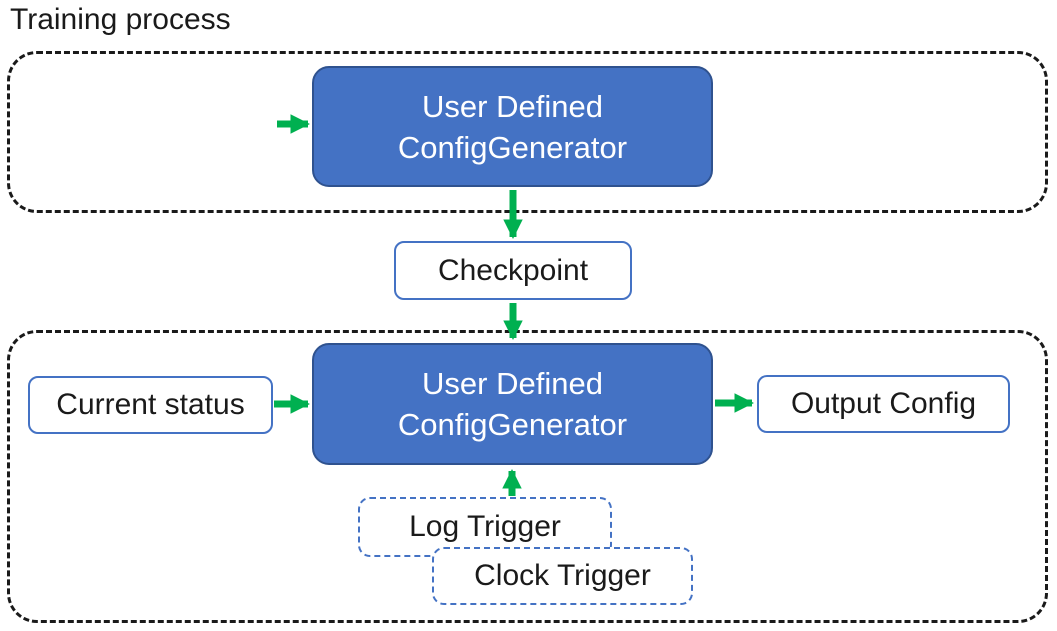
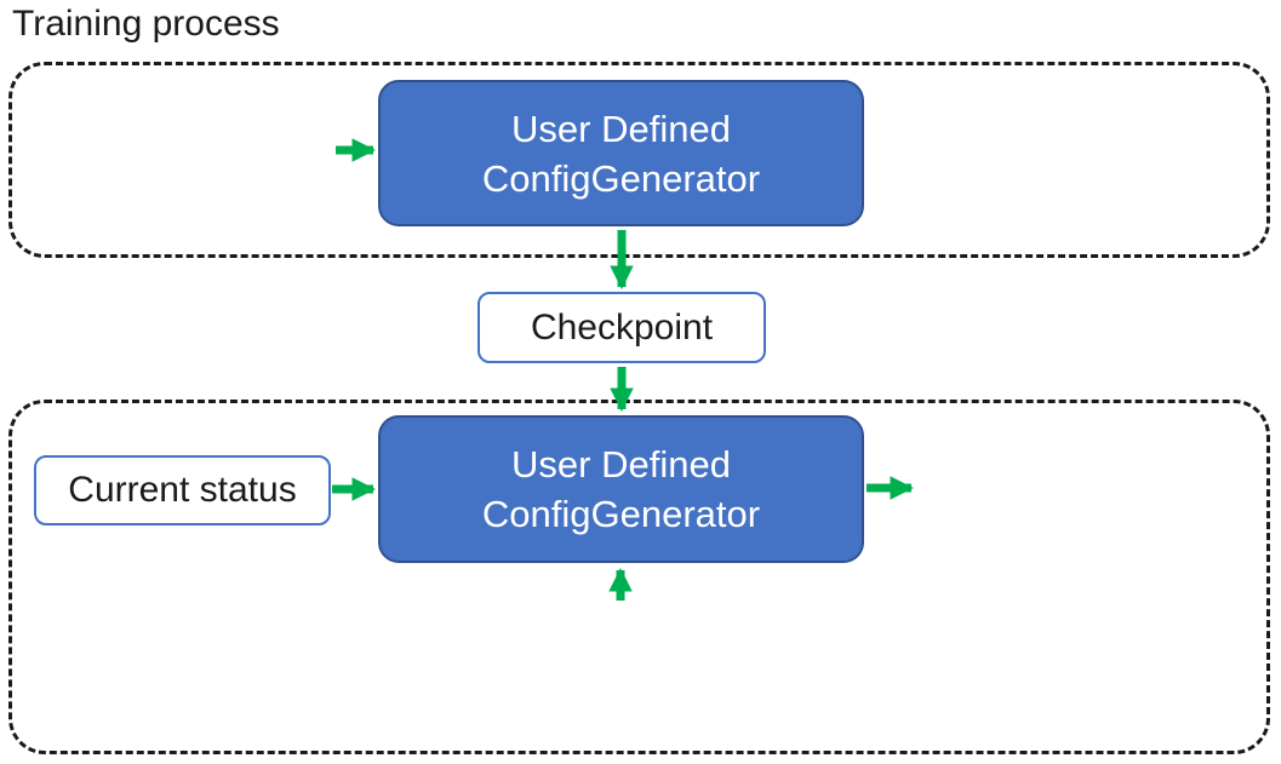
  Training process
  User Defined
  ConfigGenerator
  Checkpoint
  Current status
  User Defined
  ConfigGenerator
- Output Config
- Log Trigger
- Clock Trigger
